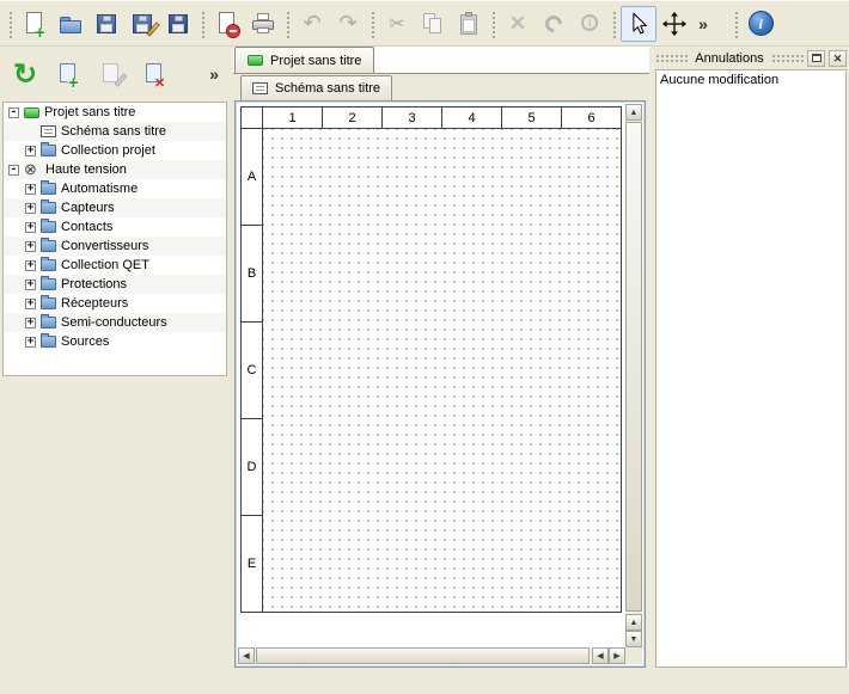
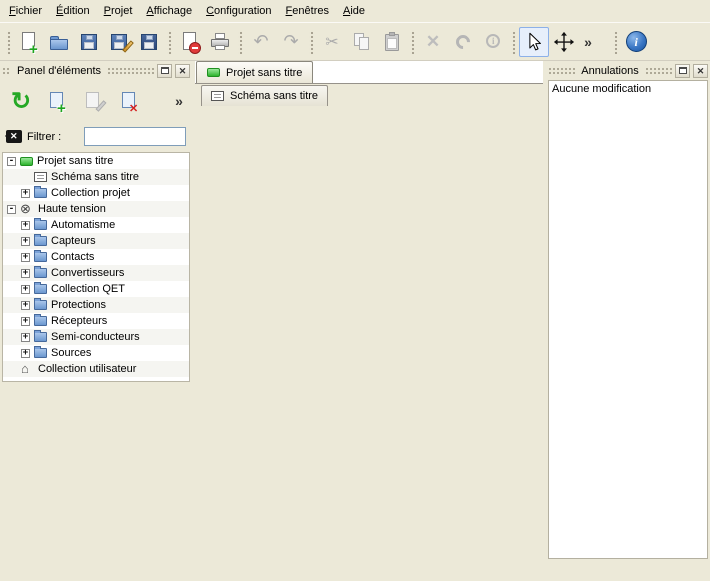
+ Fichier
+ Édition
+ Projet
+ Affichage
+ Configuration
+ Fenêtres
+ Aide
+ Panel d'éléments
+ Filtrer :
  -
  Projet sans titre
  Schéma sans titre
  +
  Collection projet
  -
  Haute tension
  +
  Automatisme
  +
  Capteurs
  +
  Contacts
  +
  Convertisseurs
  +
  Collection QET
  +
  Protections
  +
  Récepteurs
  +
  Semi-conducteurs
  +
  Sources
+ Collection utilisateur
  Projet sans titre
  Schéma sans titre
- 1
- 2
- 3
- 4
- 5
- 6
- A
- B
- C
- D
- E
  Annulations
  Aucune modification
